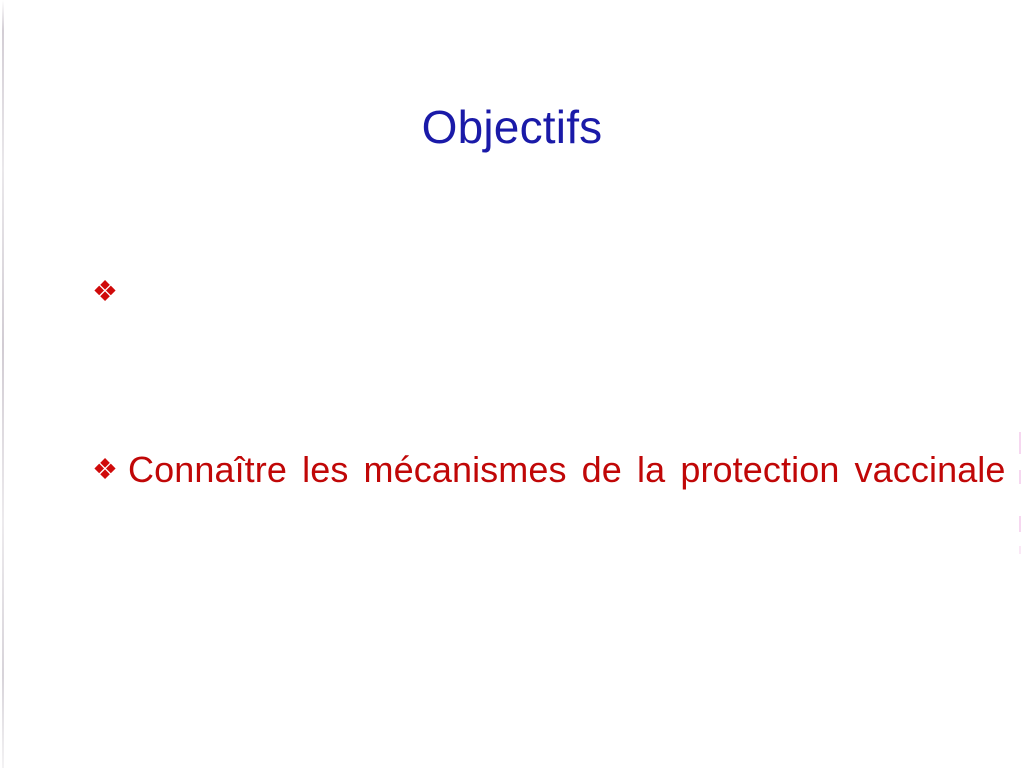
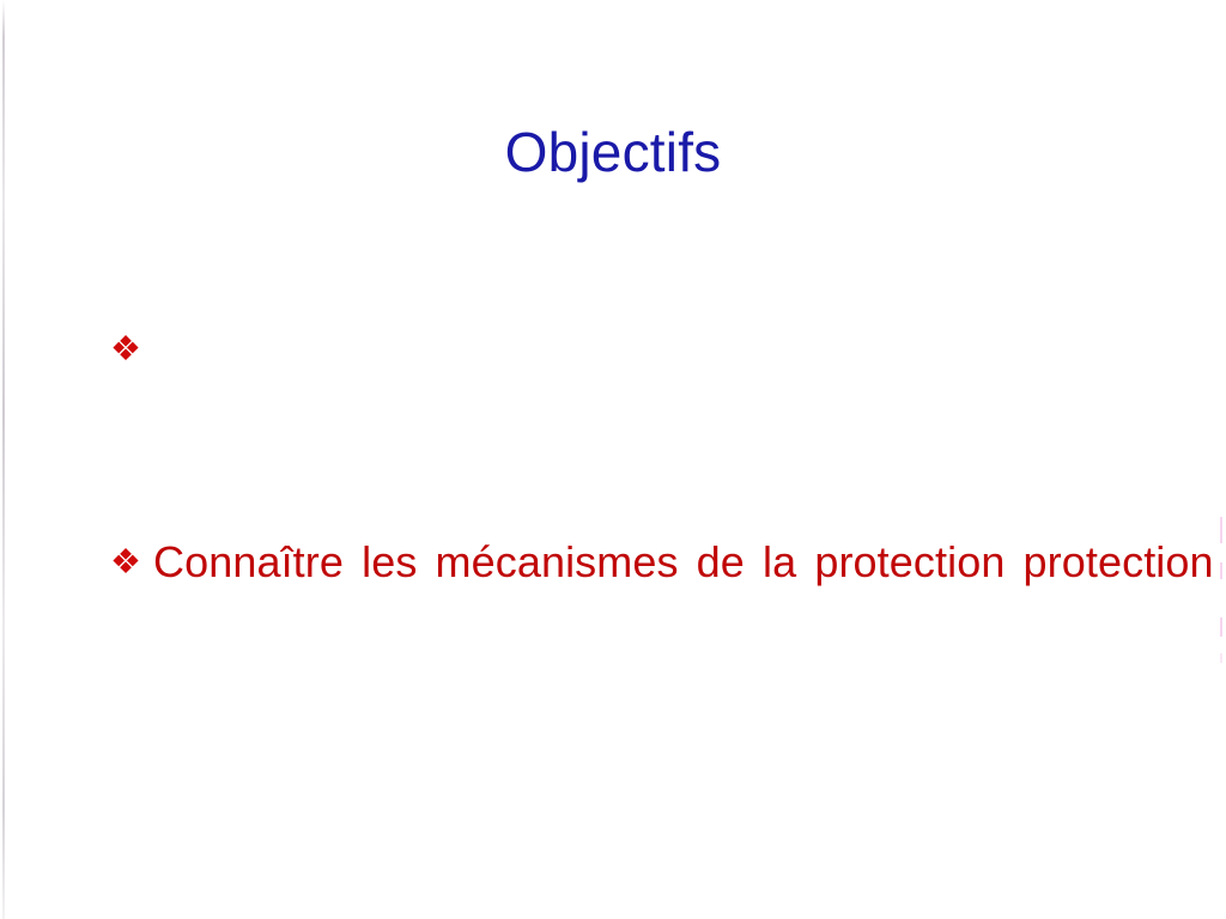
  Objectifs
  ❖
  ❖
- Connaître les mécanismes de la protection vaccinale
+ Connaître les mécanismes de la protection protection
